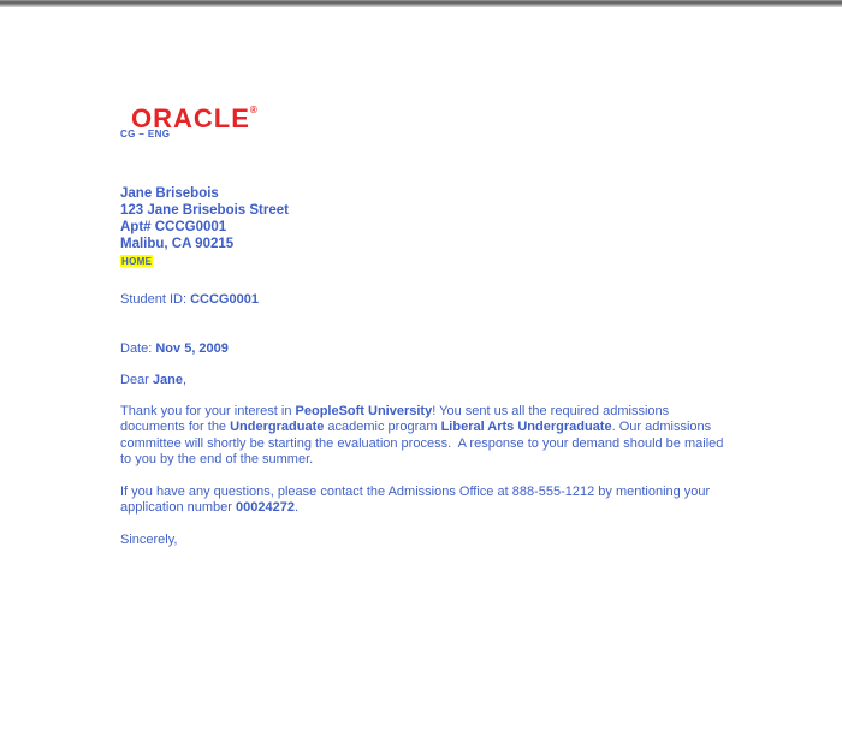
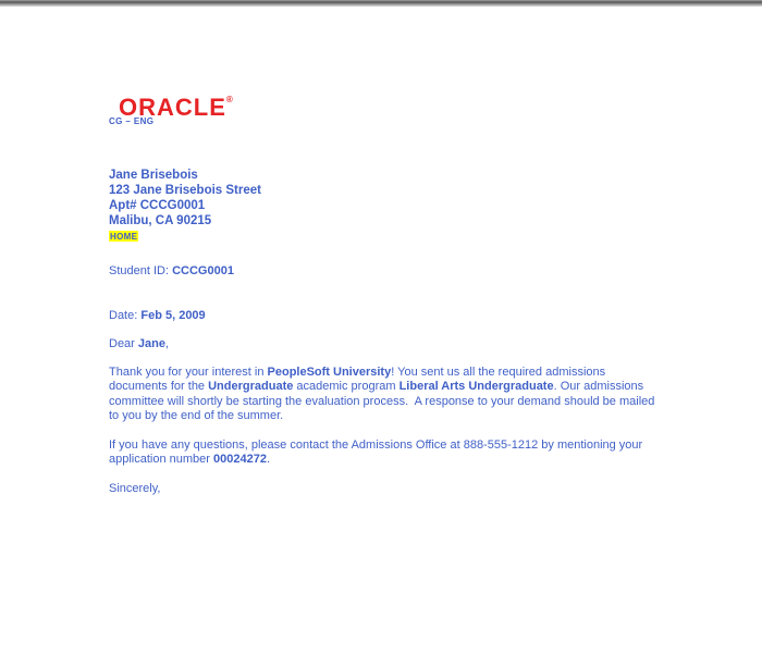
  ORACLE®
  CG – ENG
  Jane Brisebois
  123 Jane Brisebois Street
  Apt# CCCG0001
  Malibu, CA 90215
  HOME
  Student ID: CCCG0001
- Date: Nov 5, 2009
+ Date: Feb 5, 2009
  Dear Jane,
  Thank you for your interest in PeopleSoft University! You sent us all the required admissions documents for the Undergraduate academic program Liberal Arts Undergraduate. Our admissions committee will shortly be starting the evaluation process. A response to your demand should be mailed to you by the end of the summer.
  If you have any questions, please contact the Admissions Office at 888-555-1212 by mentioning your application number 00024272.
  Sincerely,
